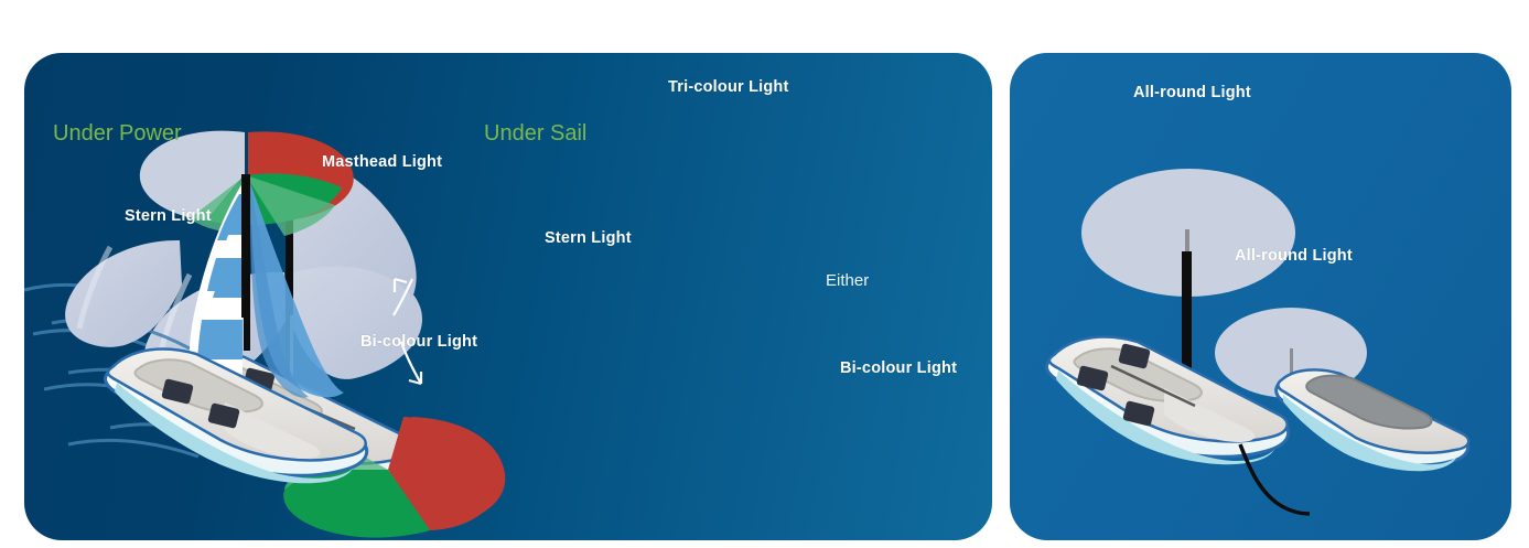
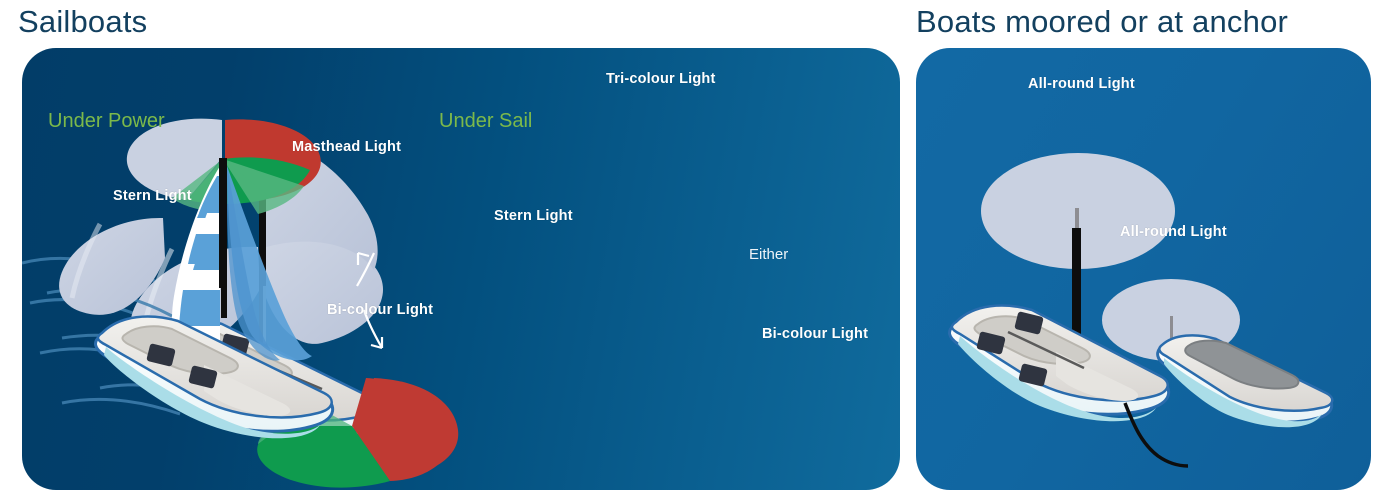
+ Sailboats
+ Boats moored or at anchor
  Under Power
  Under Sail
  Masthead Light
  Stern Light
  Bi-colour Light
  Tri-colour Light
  Stern Light
  Either
  Bi-colour Light
  All-round Light
  All-round Light
